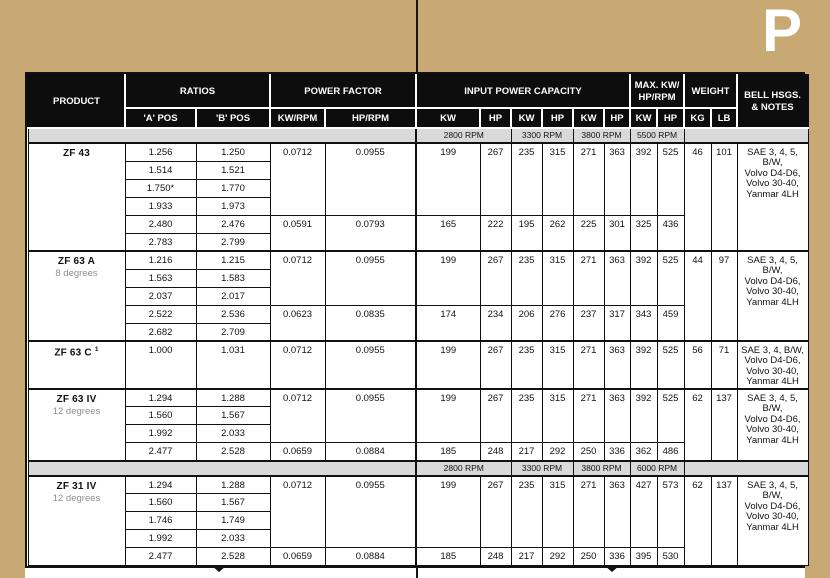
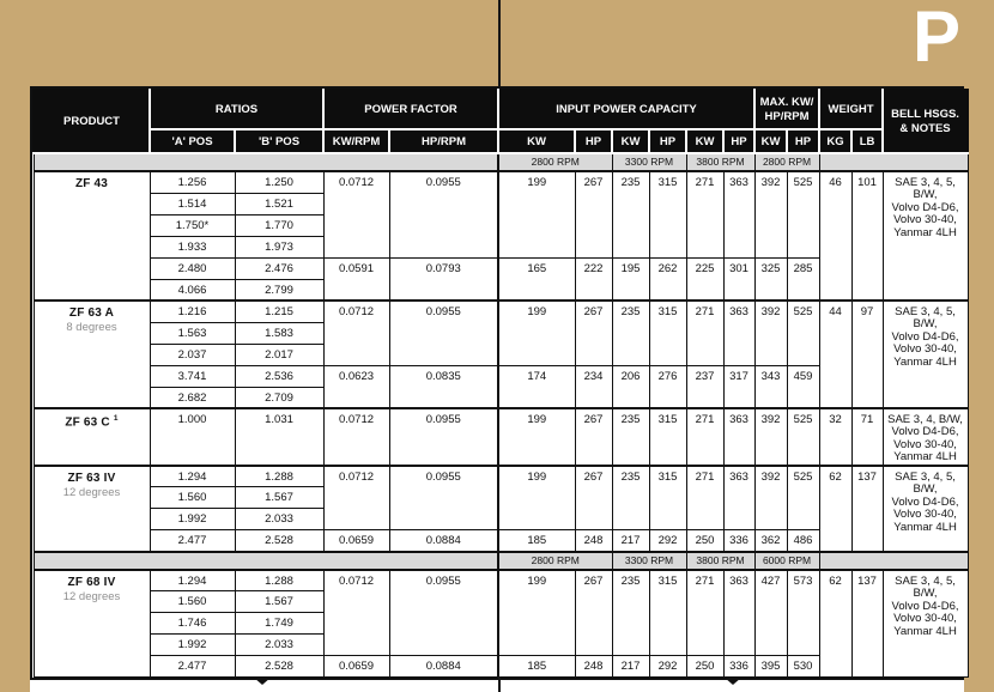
  P
  PRODUCT	RATIOS	POWER FACTOR	INPUT POWER CAPACITY	MAX. KW/ HP/RPM	WEIGHT	BELL HSGS. & NOTES
  'A' POS	'B' POS	KW/RPM	HP/RPM	KW	HP	KW	HP	KW	HP	KW	HP	KG	LB
- 	2800 RPM	3300 RPM	3800 RPM	5500 RPM
+ 	2800 RPM	3300 RPM	3800 RPM	2800 RPM
  ZF 43	1.256	1.250	0.0712	0.0955	199	267	235	315	271	363	392	525	46	101	SAE 3, 4, 5, B/W, Volvo D4-D6, Volvo 30-40, Yanmar 4LH
  1.514	1.521
  1.750*	1.770
  1.933	1.973
- 2.480	2.476	0.0591	0.0793	165	222	195	262	225	301	325	436
+ 2.480	2.476	0.0591	0.0793	165	222	195	262	225	301	325	285
- 2.783	2.799
+ 4.066	2.799
  ZF 63 A 8 degrees	1.216	1.215	0.0712	0.0955	199	267	235	315	271	363	392	525	44	97	SAE 3, 4, 5, B/W, Volvo D4-D6, Volvo 30-40, Yanmar 4LH
  1.563	1.583
  2.037	2.017
- 2.522	2.536	0.0623	0.0835	174	234	206	276	237	317	343	459
+ 3.741	2.536	0.0623	0.0835	174	234	206	276	237	317	343	459
  2.682	2.709
- ZF 63 C	1.000	1.031	0.0712	0.0955	199	267	235	315	271	363	392	525	56	71	SAE 3, 4, B/W, Volvo D4-D6, Volvo 30-40, Yanmar 4LH
+ ZF 63 C	1.000	1.031	0.0712	0.0955	199	267	235	315	271	363	392	525	32	71	SAE 3, 4, B/W, Volvo D4-D6, Volvo 30-40, Yanmar 4LH
  ZF 63 IV 12 degrees	1.294	1.288	0.0712	0.0955	199	267	235	315	271	363	392	525	62	137	SAE 3, 4, 5, B/W, Volvo D4-D6, Volvo 30-40, Yanmar 4LH
  1.560	1.567
  1.992	2.033
  2.477	2.528	0.0659	0.0884	185	248	217	292	250	336	362	486
  	2800 RPM	3300 RPM	3800 RPM	6000 RPM
- ZF 31 IV 12 degrees	1.294	1.288	0.0712	0.0955	199	267	235	315	271	363	427	573	62	137	SAE 3, 4, 5, B/W, Volvo D4-D6, Volvo 30-40, Yanmar 4LH
+ ZF 68 IV 12 degrees	1.294	1.288	0.0712	0.0955	199	267	235	315	271	363	427	573	62	137	SAE 3, 4, 5, B/W, Volvo D4-D6, Volvo 30-40, Yanmar 4LH
  1.560	1.567
  1.746	1.749
  1.992	2.033
  2.477	2.528	0.0659	0.0884	185	248	217	292	250	336	395	530
